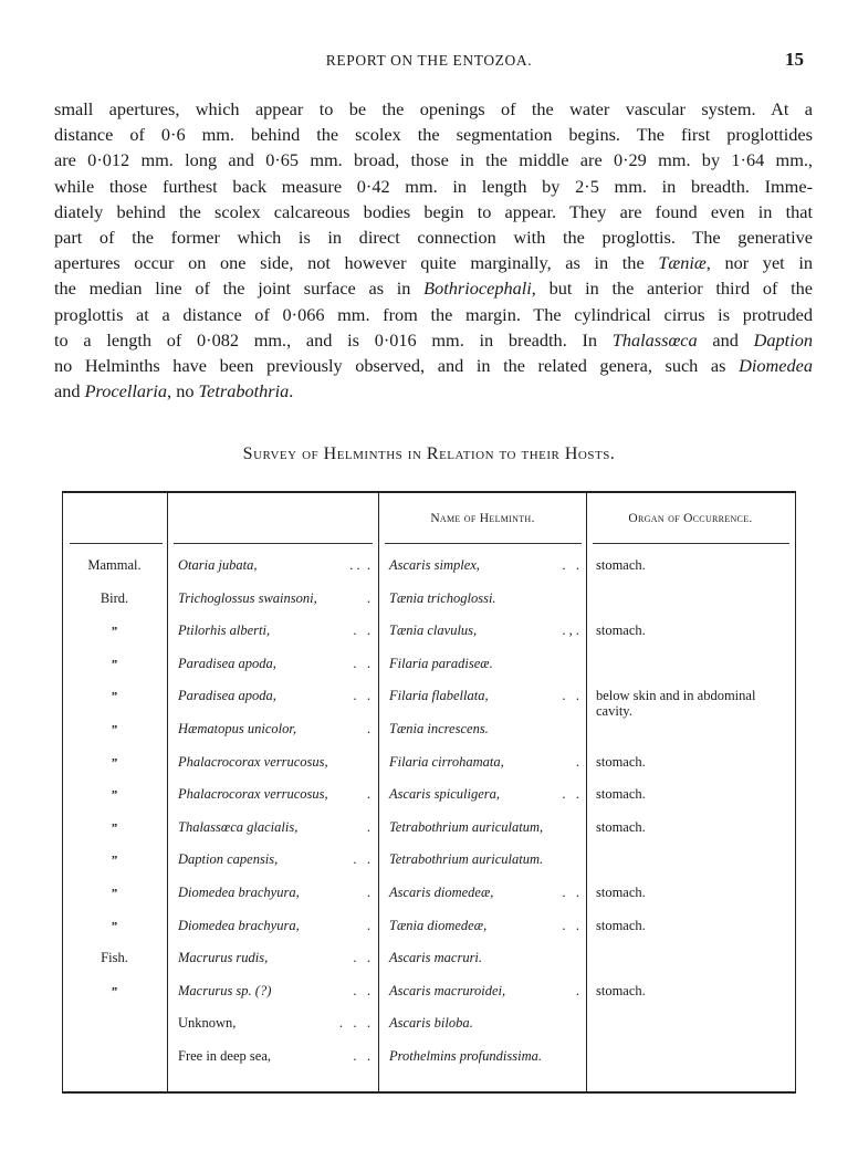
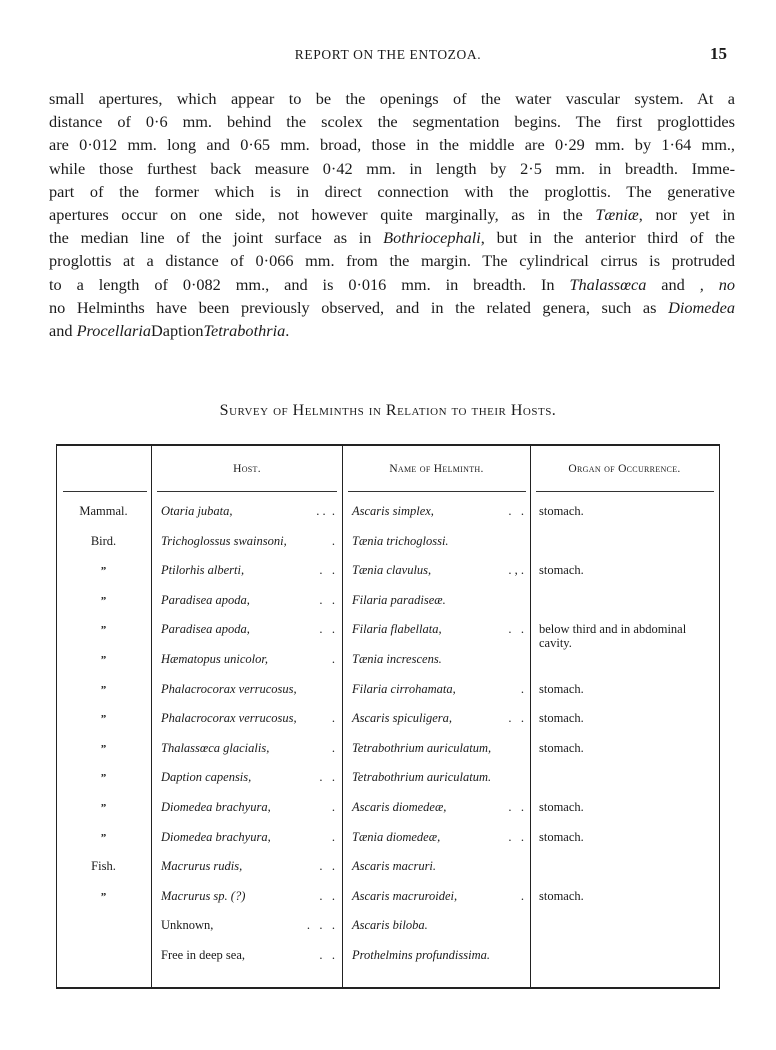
  REPORT ON THE ENTOZOA.
  15
  small apertures, which appear to be the openings of the water vascular system. At a
  distance of 0·6 mm. behind the scolex the segmentation begins. The first proglottides
  are 0·012 mm. long and 0·65 mm. broad, those in the middle are 0·29 mm. by 1·64 mm.,
  while those furthest back measure 0·42 mm. in length by 2·5 mm. in breadth. Imme-
- diately behind the scolex calcareous bodies begin to appear. They are found even in that
  part of the former which is in direct connection with the proglottis. The generative
  apertures occur on one side, not however quite marginally, as in the Tæniæ, nor yet in
  the median line of the joint surface as in Bothriocephali, but in the anterior third of the
  proglottis at a distance of 0·066 mm. from the margin. The cylindrical cirrus is protruded
- to a length of 0·082 mm., and is 0·016 mm. in breadth. In Thalassœca and Daption
+ to a length of 0·082 mm., and is 0·016 mm. in breadth. In Thalassœca and , no
  no Helminths have been previously observed, and in the related genera, such as Diomedea
- and Procellaria, no Tetrabothria.
+ and ProcellariaDaptionTetrabothria.
  Survey of Helminths in Relation to their Hosts.
+ Host.
  Name of Helminth.
  Organ of Occurrence.
  Mammal.
  Otaria jubata,
  . . .
  Ascaris simplex,
  . .
  stomach.
  Bird.
  Trichoglossus swainsoni,
  .
  Tænia trichoglossi.
  ”
  Ptilorhis alberti,
  . .
  Tænia clavulus,
  . , .
  stomach.
  ”
  Paradisea apoda,
  . .
  Filaria paradiseæ.
  ”
  Paradisea apoda,
  . .
  Filaria flabellata,
  . .
- below skin and in abdominal cavity.
+ below third and in abdominal cavity.
  ”
  Hæmatopus unicolor,
  .
  Tænia increscens.
  ”
  Phalacrocorax verrucosus,
  Filaria cirrohamata,
  .
  stomach.
  ”
  Phalacrocorax verrucosus,
  .
  Ascaris spiculigera,
  . .
  stomach.
  ”
  Thalassœca glacialis,
  .
  Tetrabothrium auriculatum,
  stomach.
  ”
  Daption capensis,
  . .
  Tetrabothrium auriculatum.
  ”
  Diomedea brachyura,
  .
  Ascaris diomedeæ,
  . .
  stomach.
  ”
  Diomedea brachyura,
  .
  Tænia diomedeæ,
  . .
  stomach.
  Fish.
  Macrurus rudis,
  . .
  Ascaris macruri.
  ”
  Macrurus sp. (?)
  . .
  Ascaris macruroidei,
  .
  stomach.
  Unknown,
  . . .
  Ascaris biloba.
  Free in deep sea,
  . .
  Prothelmins profundissima.
